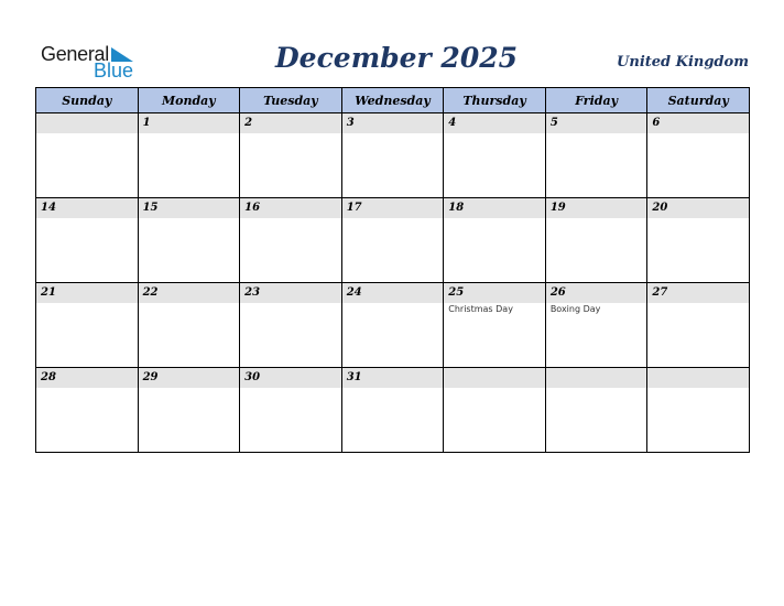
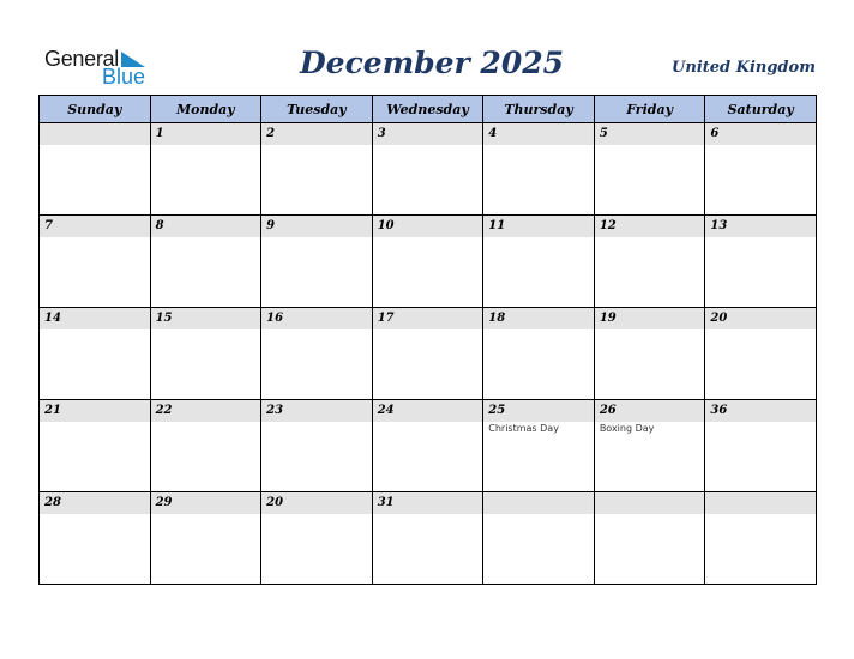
  General
  Blue
  December 2025
  United Kingdom
  Sunday	Monday	Tuesday	Wednesday	Thursday	Friday	Saturday
  	1	2	3	4	5	6
+ 7	8	9	10	11	12	13
  14	15	16	17	18	19	20
- 21	22	23	24	25Christmas Day	26Boxing Day	27
+ 21	22	23	24	25Christmas Day	26Boxing Day	36
- 28	29	30	31
+ 28	29	20	31
